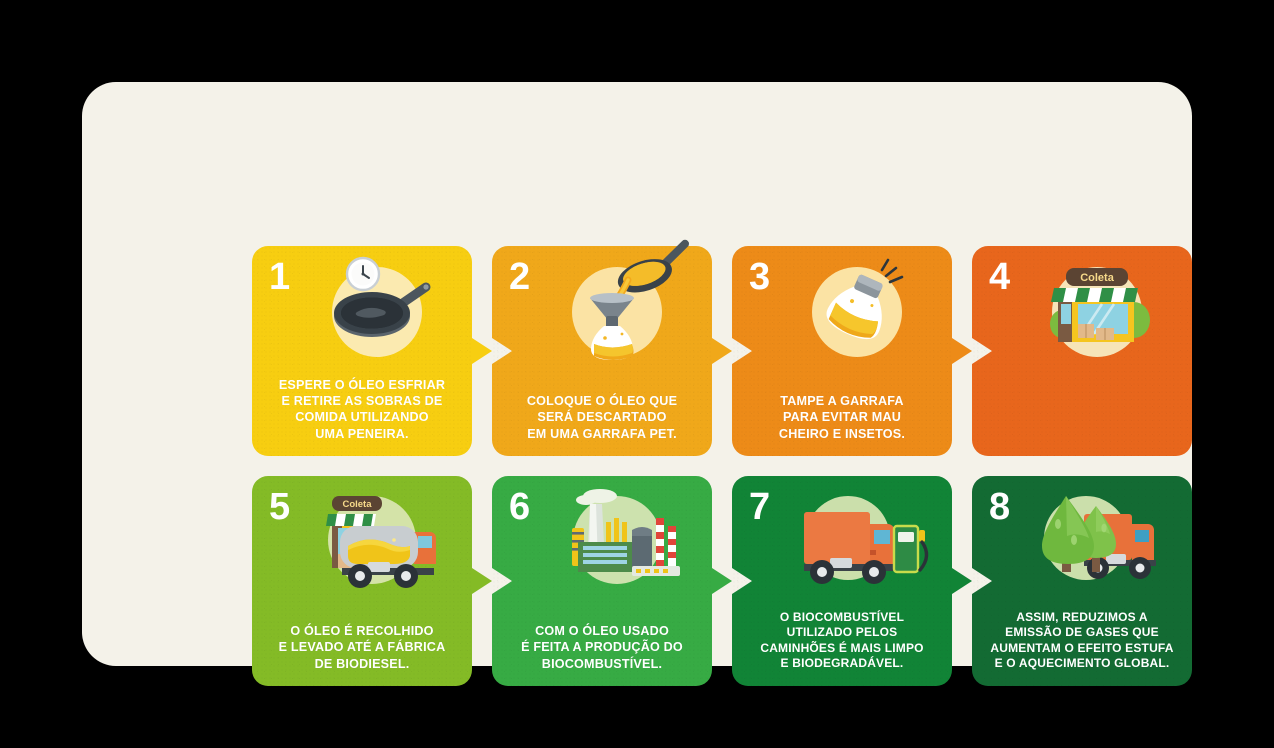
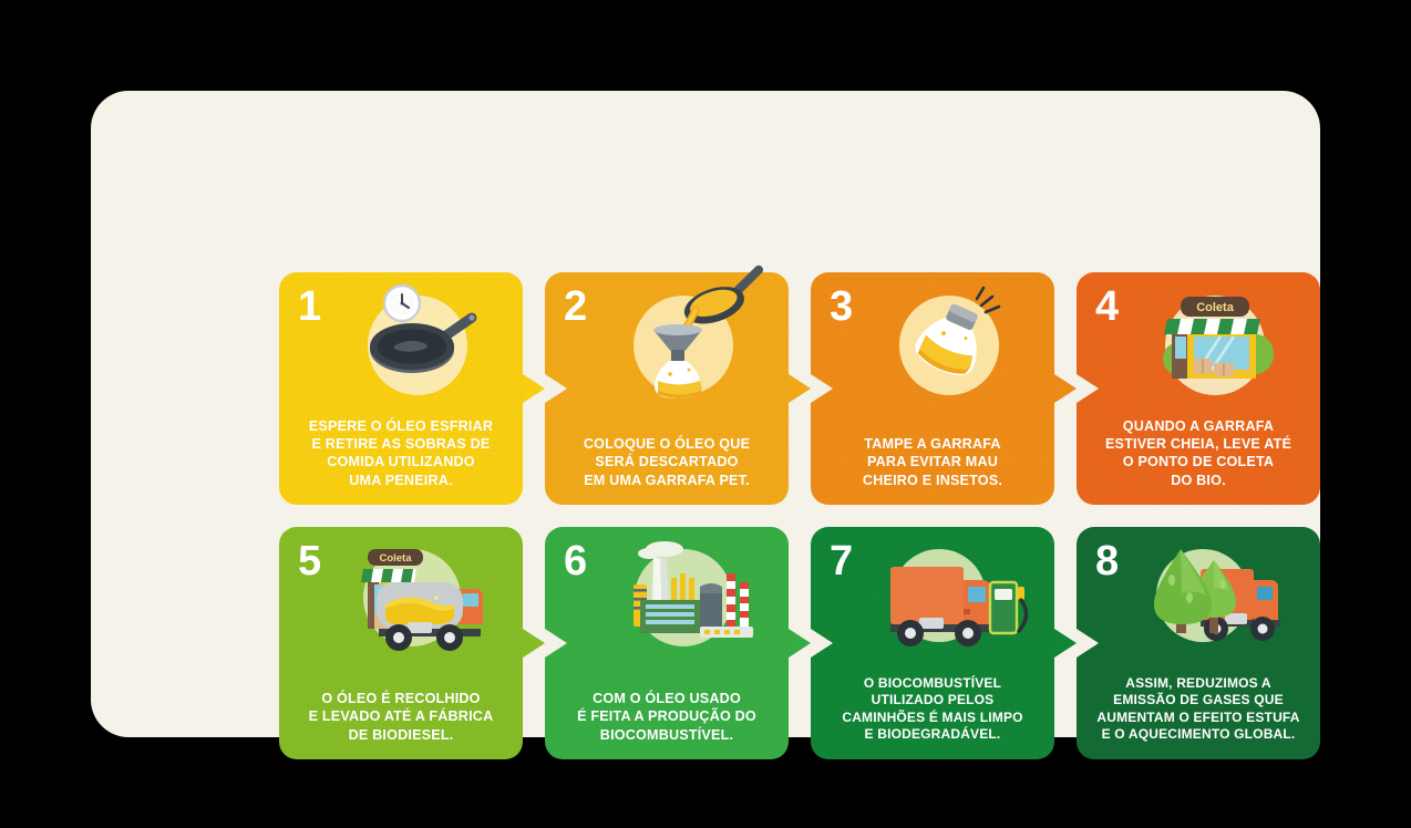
  1
  ESPERE O ÓLEO ESFRIAR
  E RETIRE AS SOBRAS DE
  COMIDA UTILIZANDO
  UMA PENEIRA.
  2
  COLOQUE O ÓLEO QUE
  SERÁ DESCARTADO
  EM UMA GARRAFA PET.
  3
  TAMPE A GARRAFA
  PARA EVITAR MAU
  CHEIRO E INSETOS.
  4
  Coleta
+ QUANDO A GARRAFA
+ ESTIVER CHEIA, LEVE ATÉ
+ O PONTO DE COLETA
+ DO BIO.
  5
  Coleta
  O ÓLEO É RECOLHIDO
  E LEVADO ATÉ A FÁBRICA
  DE BIODIESEL.
  6
  COM O ÓLEO USADO
  É FEITA A PRODUÇÃO DO
  BIOCOMBUSTÍVEL.
  7
  O BIOCOMBUSTÍVEL
  UTILIZADO PELOS
  CAMINHÕES É MAIS LIMPO
  E BIODEGRADÁVEL.
  8
  ASSIM, REDUZIMOS A
  EMISSÃO DE GASES QUE
  AUMENTAM O EFEITO ESTUFA
  E O AQUECIMENTO GLOBAL.
